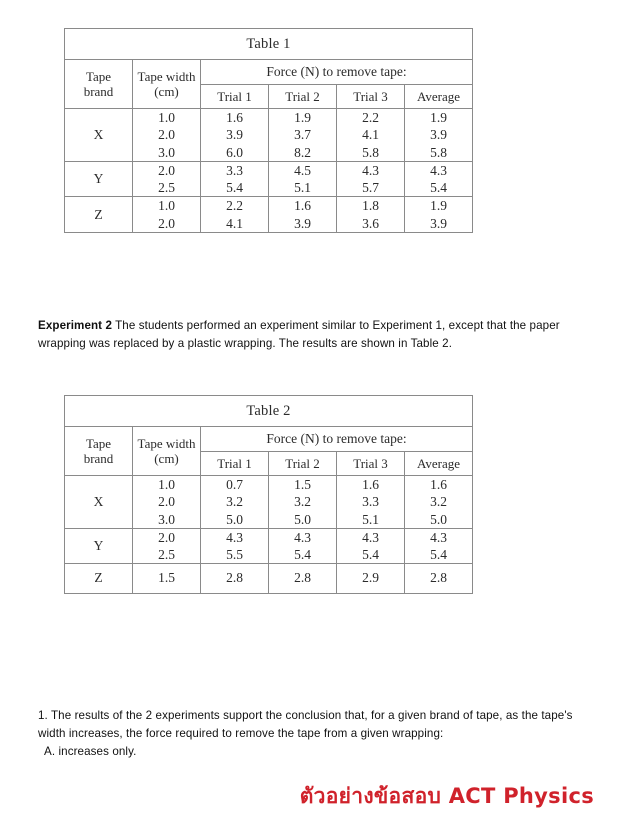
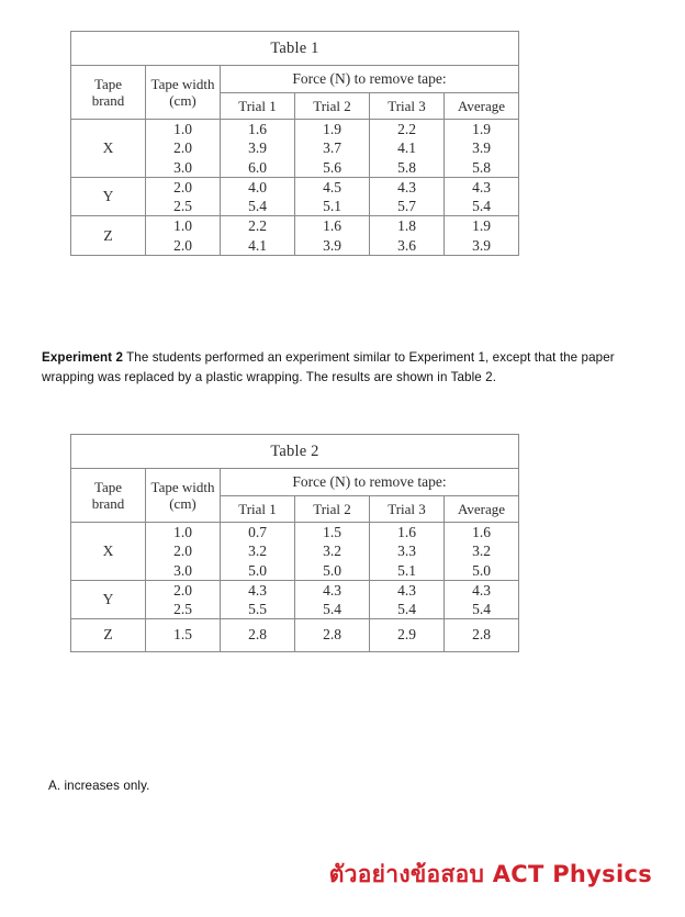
  Table 1
  Tape brand	Tape width (cm)	Force (N) to remove tape:
  Trial 1	Trial 2	Trial 3	Average
- X	1.02.03.0	1.63.96.0	1.93.78.2	2.24.15.8	1.93.95.8
+ X	1.02.03.0	1.63.96.0	1.93.75.6	2.24.15.8	1.93.95.8
- Y	2.02.5	3.35.4	4.55.1	4.35.7	4.35.4
+ Y	2.02.5	4.05.4	4.55.1	4.35.7	4.35.4
  Z	1.02.0	2.24.1	1.63.9	1.83.6	1.93.9
  Experiment 2 The students performed an experiment similar to Experiment 1, except that the paper wrapping was replaced by a plastic wrapping. The results are shown in Table 2.
  Table 2
  Tape brand	Tape width (cm)	Force (N) to remove tape:
  Trial 1	Trial 2	Trial 3	Average
  X	1.02.03.0	0.73.25.0	1.53.25.0	1.63.35.1	1.63.25.0
  Y	2.02.5	4.35.5	4.35.4	4.35.4	4.35.4
  Z	1.5	2.8	2.8	2.9	2.8
- 1. The results of the 2 experiments support the conclusion that, for a given brand of tape, as the tape's width increases, the force required to remove the tape from a given wrapping:
  A. increases only.
  ตัวอย่างข้อสอบ ACT Physics
